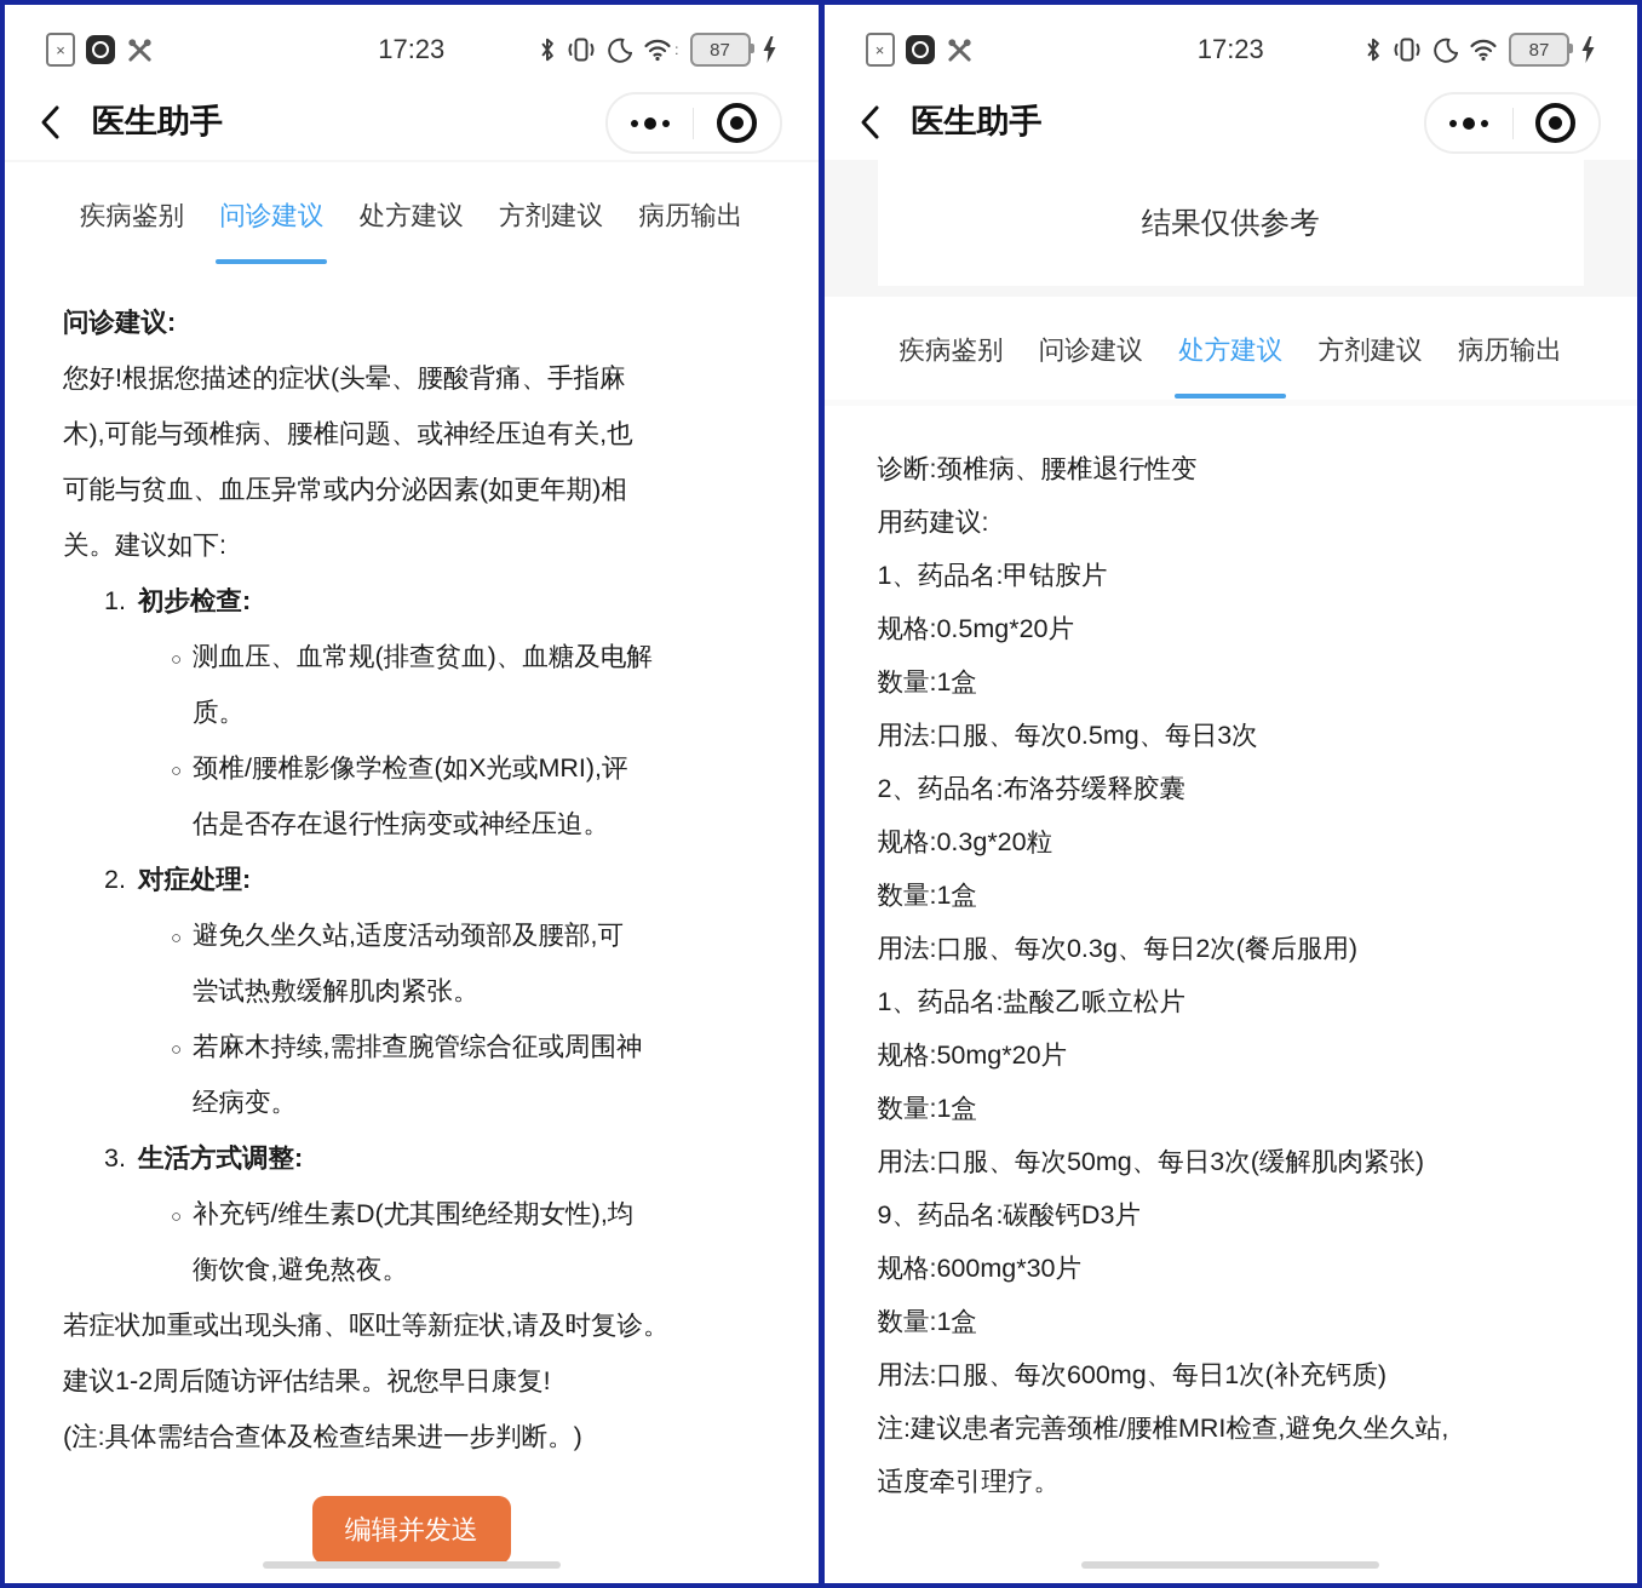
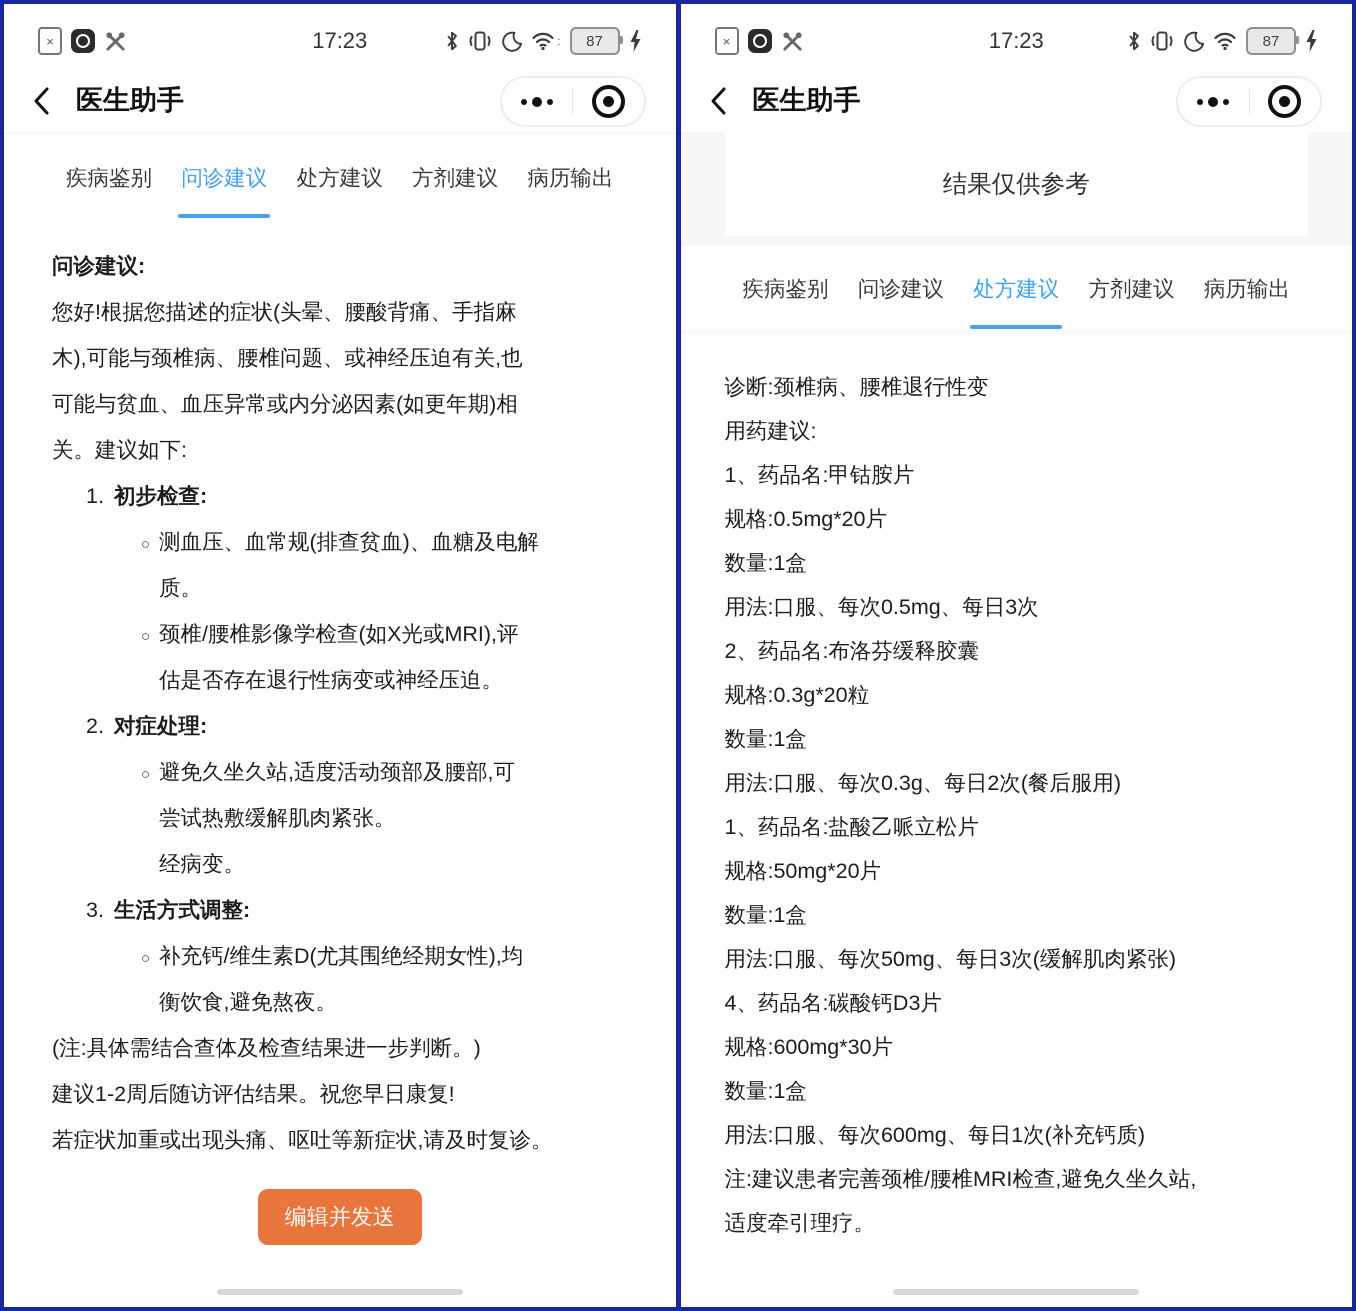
  ×
  17:23
  :
  87
  医生助手
  疾病鉴别
  问诊建议
  处方建议
  方剂建议
  病历输出
  问诊建议:
  您好!根据您描述的症状(头晕、腰酸背痛、手指麻
  木),可能与颈椎病、腰椎问题、或神经压迫有关,也
  可能与贫血、血压异常或内分泌因素(如更年期)相
  关。建议如下:
  1. 初步检查:
  ○ 测血压、血常规(排查贫血)、血糖及电解
  质。
  ○ 颈椎/腰椎影像学检查(如X光或MRI),评
  估是否存在退行性病变或神经压迫。
  2. 对症处理:
  ○ 避免久坐久站,适度活动颈部及腰部,可
  尝试热敷缓解肌肉紧张。
- ○ 若麻木持续,需排查腕管综合征或周围神
  经病变。
  3. 生活方式调整:
  ○ 补充钙/维生素D(尤其围绝经期女性),均
  衡饮食,避免熬夜。
- 若症状加重或出现头痛、呕吐等新症状,请及时复诊。
+ (注:具体需结合查体及检查结果进一步判断。)
  建议1-2周后随访评估结果。祝您早日康复!
- (注:具体需结合查体及检查结果进一步判断。)
+ 若症状加重或出现头痛、呕吐等新症状,请及时复诊。
  编辑并发送
  ×
  17:23
  87
  医生助手
  结果仅供参考
  疾病鉴别
  问诊建议
  处方建议
  方剂建议
  病历输出
  诊断:颈椎病、腰椎退行性变
  用药建议:
  1、药品名:甲钴胺片
  规格:0.5mg*20片
  数量:1盒
  用法:口服、每次0.5mg、每日3次
  2、药品名:布洛芬缓释胶囊
  规格:0.3g*20粒
  数量:1盒
  用法:口服、每次0.3g、每日2次(餐后服用)
  1、药品名:盐酸乙哌立松片
  规格:50mg*20片
  数量:1盒
  用法:口服、每次50mg、每日3次(缓解肌肉紧张)
- 9、药品名:碳酸钙D3片
+ 4、药品名:碳酸钙D3片
  规格:600mg*30片
  数量:1盒
  用法:口服、每次600mg、每日1次(补充钙质)
  注:建议患者完善颈椎/腰椎MRI检查,避免久坐久站,
  适度牵引理疗。
